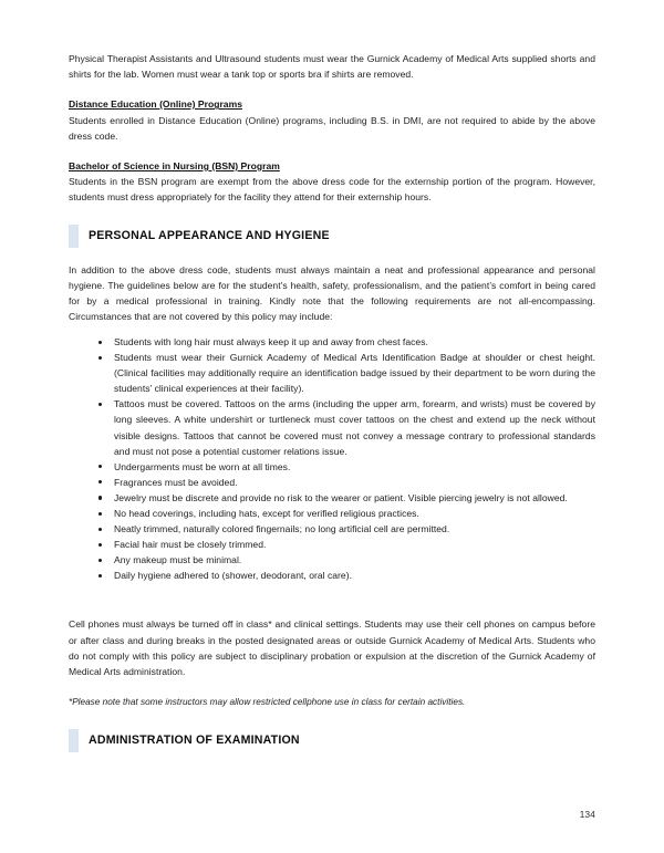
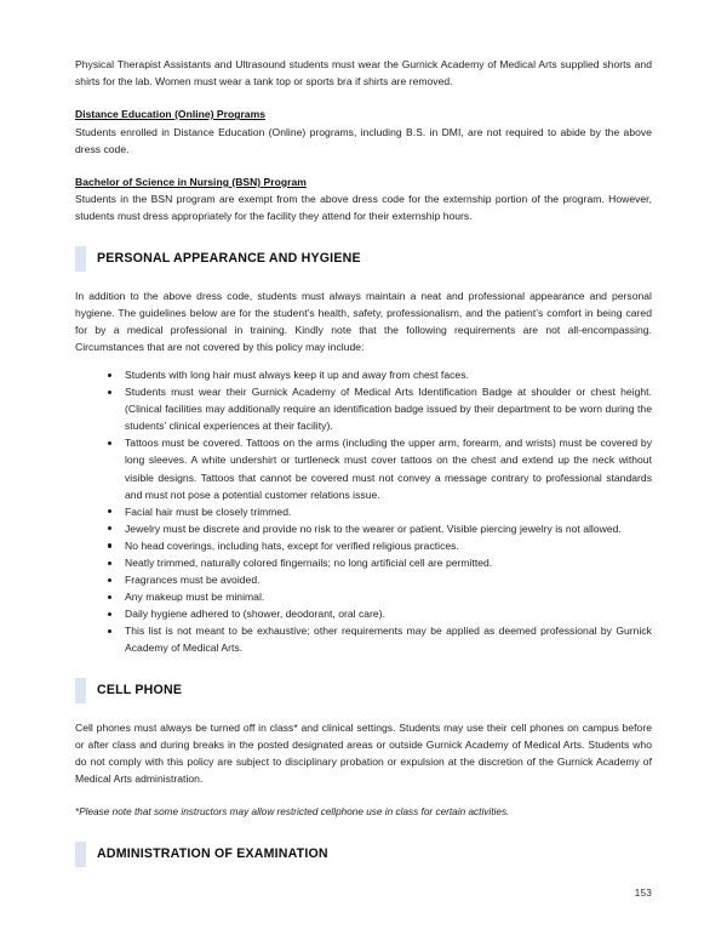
  Physical Therapist Assistants and Ultrasound students must wear the Gurnick Academy of Medical Arts supplied shorts and shirts for the lab. Women must wear a tank top or sports bra if shirts are removed.
  Distance Education (Online) Programs
  Students enrolled in Distance Education (Online) programs, including B.S. in DMI, are not required to abide by the above dress code.
  Bachelor of Science in Nursing (BSN) Program
  Students in the BSN program are exempt from the above dress code for the externship portion of the program. However, students must dress appropriately for the facility they attend for their externship hours.
  PERSONAL APPEARANCE AND HYGIENE
  In addition to the above dress code, students must always maintain a neat and professional appearance and personal hygiene. The guidelines below are for the student’s health, safety, professionalism, and the patient’s comfort in being cared for by a medical professional in training. Kindly note that the following requirements are not all-encompassing. Circumstances that are not covered by this policy may include:
  Students with long hair must always keep it up and away from chest faces.
  Students must wear their Gurnick Academy of Medical Arts Identification Badge at shoulder or chest height. (Clinical facilities may additionally require an identification badge issued by their department to be worn during the students’ clinical experiences at their facility).
  Tattoos must be covered. Tattoos on the arms (including the upper arm, forearm, and wrists) must be covered by long sleeves. A white undershirt or turtleneck must cover tattoos on the chest and extend up the neck without visible designs. Tattoos that cannot be covered must not convey a message contrary to professional standards and must not pose a potential customer relations issue.
- Undergarments must be worn at all times.
- Fragrances must be avoided.
+ Facial hair must be closely trimmed.
  Jewelry must be discrete and provide no risk to the wearer or patient. Visible piercing jewelry is not allowed.
  No head coverings, including hats, except for verified religious practices.
  Neatly trimmed, naturally colored fingernails; no long artificial cell are permitted.
- Facial hair must be closely trimmed.
+ Fragrances must be avoided.
  Any makeup must be minimal.
  Daily hygiene adhered to (shower, deodorant, oral care).
+ This list is not meant to be exhaustive; other requirements may be applied as deemed professional by Gurnick Academy of Medical Arts.
+ CELL PHONE
  Cell phones must always be turned off in class* and clinical settings. Students may use their cell phones on campus before or after class and during breaks in the posted designated areas or outside Gurnick Academy of Medical Arts. Students who do not comply with this policy are subject to disciplinary probation or expulsion at the discretion of the Gurnick Academy of Medical Arts administration.
  *Please note that some instructors may allow restricted cellphone use in class for certain activities.
  ADMINISTRATION OF EXAMINATION
- 134
+ 153
